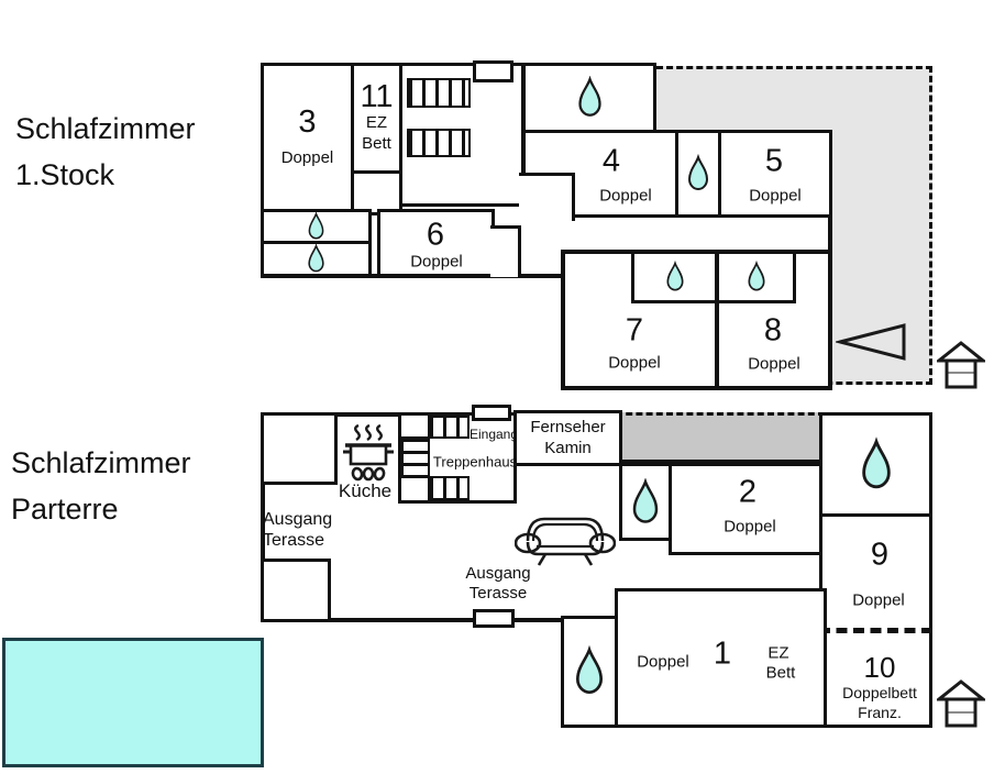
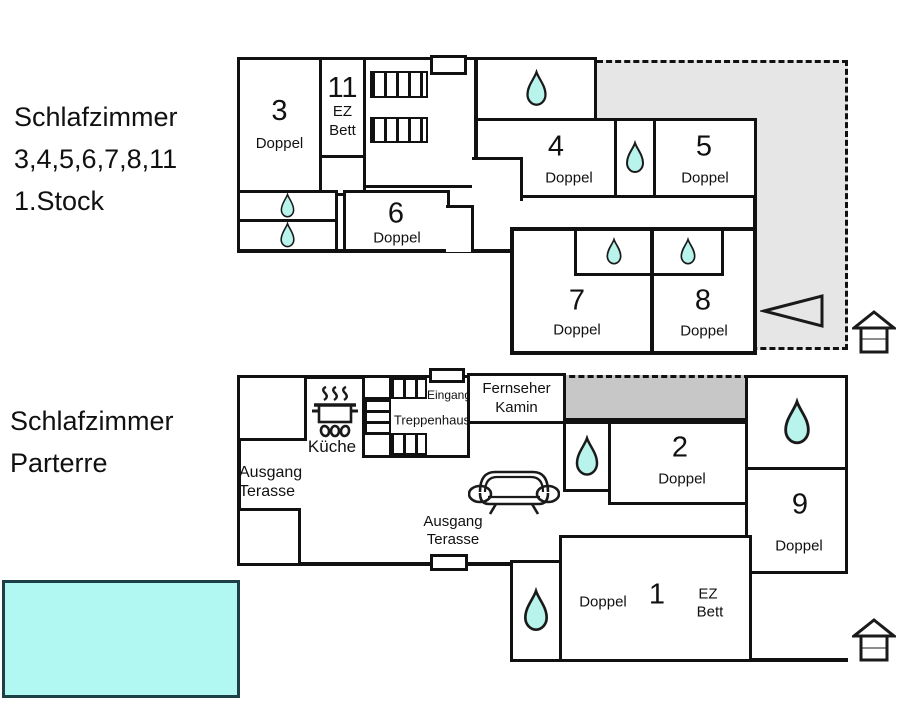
  Schlafzimmer
+ 3,4,5,6,7,8,11
  1.Stock
  Schlafzimmer
  Parterre
  3
  Doppel
  11
  EZ
  Bett
  4
  Doppel
  5
  Doppel
  6
  Doppel
  7
  Doppel
  8
  Doppel
  Küche
  Eingan
  Treppenhau
  Fernseher
  Kamin
  2
  Doppel
  9
  Doppel
- 10
- Doppelbett
- Franz.
  Ausgang
  Terasse
  Ausgang
  Terasse
  Doppel
  1
  EZ
  Bett
